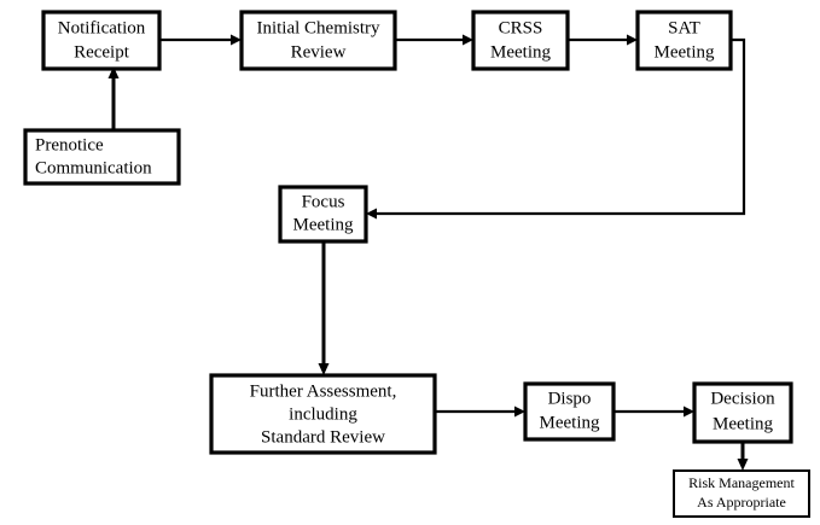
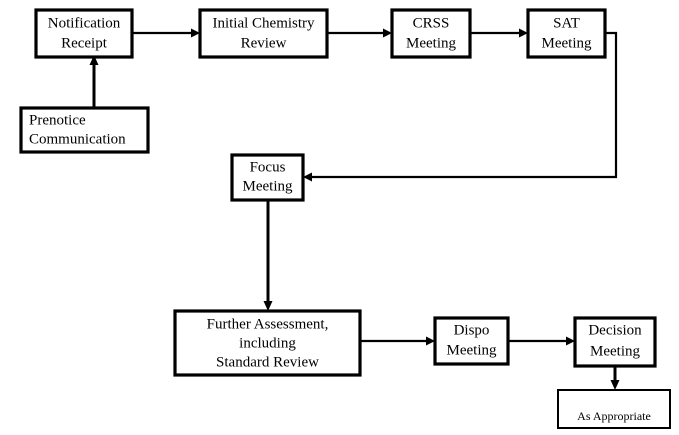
  Notification
  Receipt
  Prenotice
  Communication
  Initial Chemistry
  Review
  CRSS
  Meeting
  SAT
  Meeting
  Focus
  Meeting
  Further Assessment,
  including
  Standard Review
  Dispo
  Meeting
  Decision
  Meeting
- Risk Management
  As Appropriate
